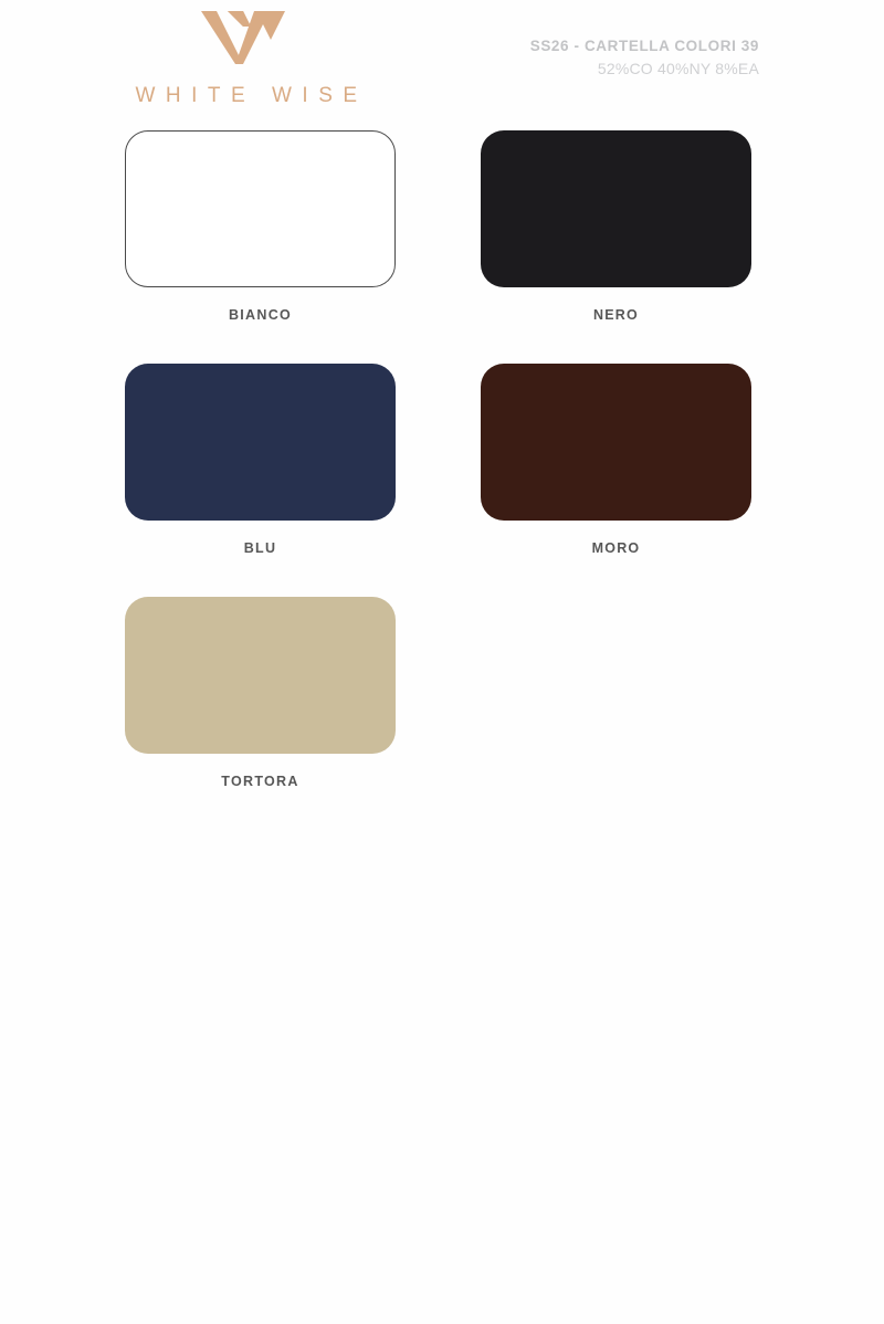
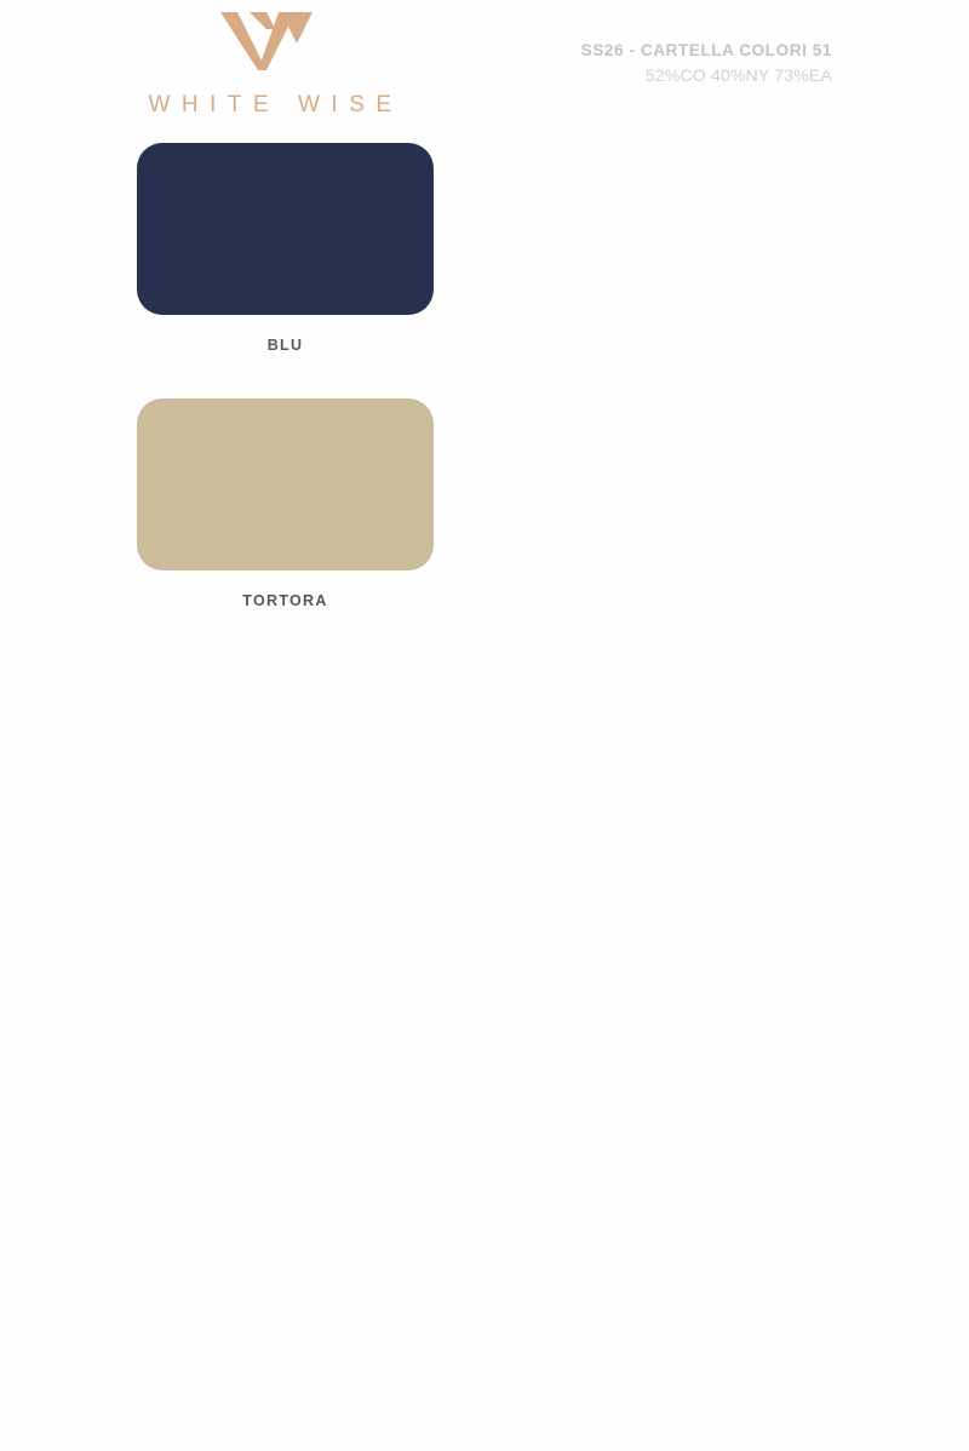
  WHITE WISE
- SS26 - CARTELLA COLORI 39
+ SS26 - CARTELLA COLORI 51
- 52%CO 40%NY 8%EA
+ 52%CO 40%NY 73%EA
- BIANCO
- NERO
  BLU
- MORO
  TORTORA
